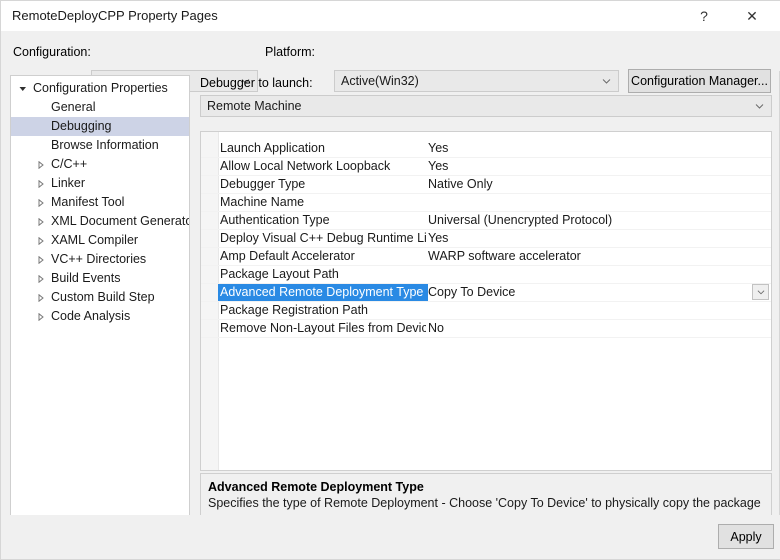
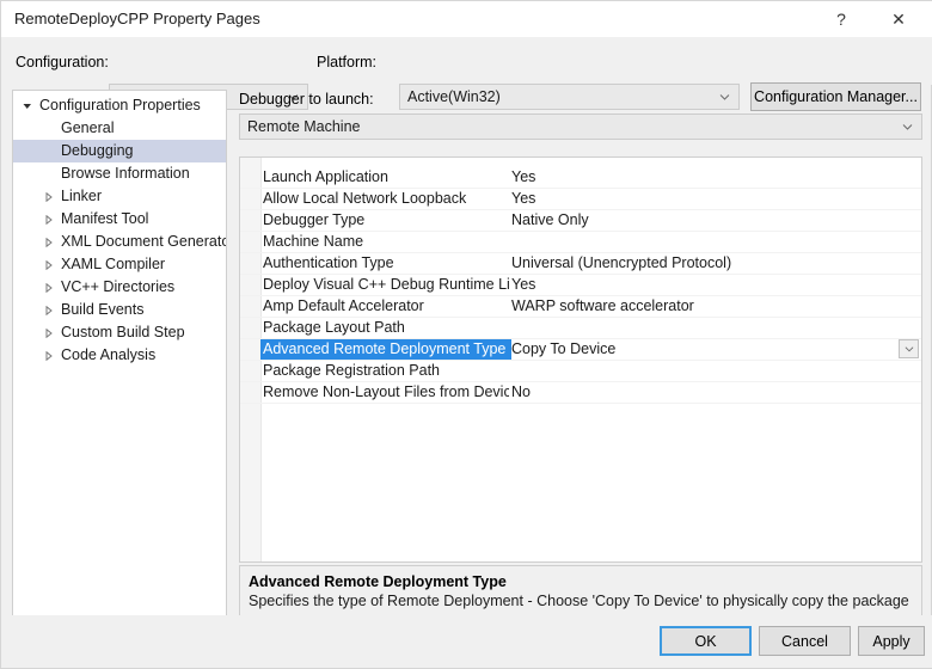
  RemoteDeployCPP Property Pages
  ?
  ✕
  Configuration:
  Platform:
  Active(Win32)
  Configuration Manager...
  Configuration Properties
  General
  Debugging
  Browse Information
- C/C++
  Linker
  Manifest Tool
  XML Document Generato
  XAML Compiler
  VC++ Directories
  Build Events
  Custom Build Step
  Code Analysis
  Debugger to launch:
  Remote Machine
  Launch Application
  Yes
  Allow Local Network Loopback
  Yes
  Debugger Type
  Native Only
  Machine Name
  Authentication Type
  Universal (Unencrypted Protocol)
  Deploy Visual C++ Debug Runtime Li
  Yes
  Amp Default Accelerator
  WARP software accelerator
  Package Layout Path
  Advanced Remote Deployment Type
  Copy To Device
  Package Registration Path
  Remove Non-Layout Files from Devic
  No
  Advanced Remote Deployment Type
  Specifies the type of Remote Deployment - Choose 'Copy To Device' to physically copy the package
+ OK
+ Cancel
  Apply
